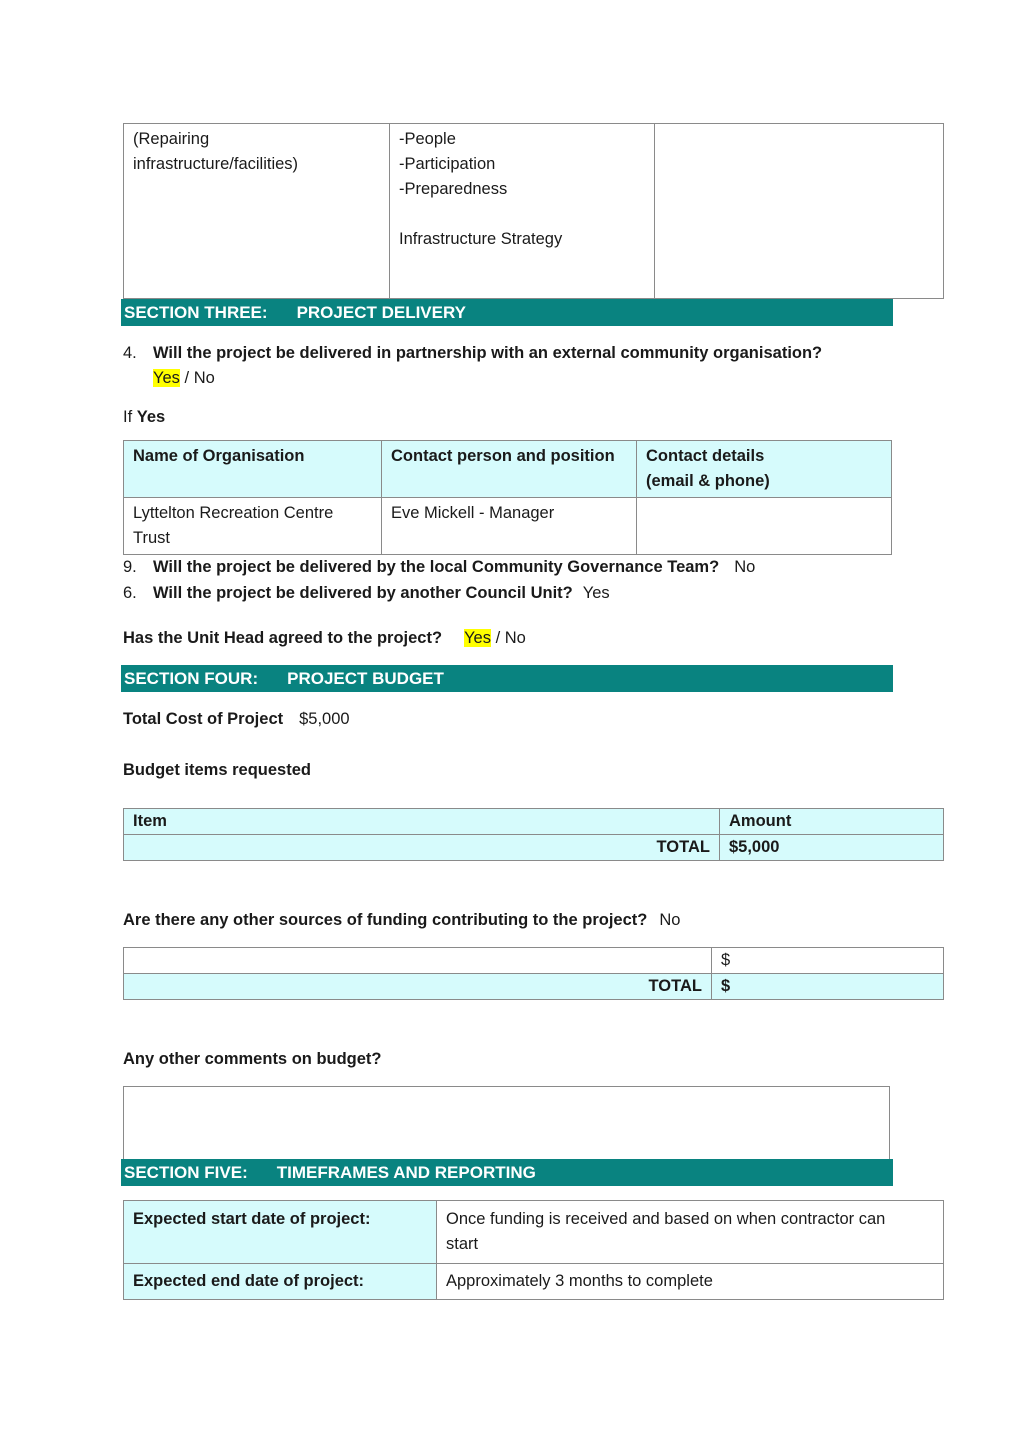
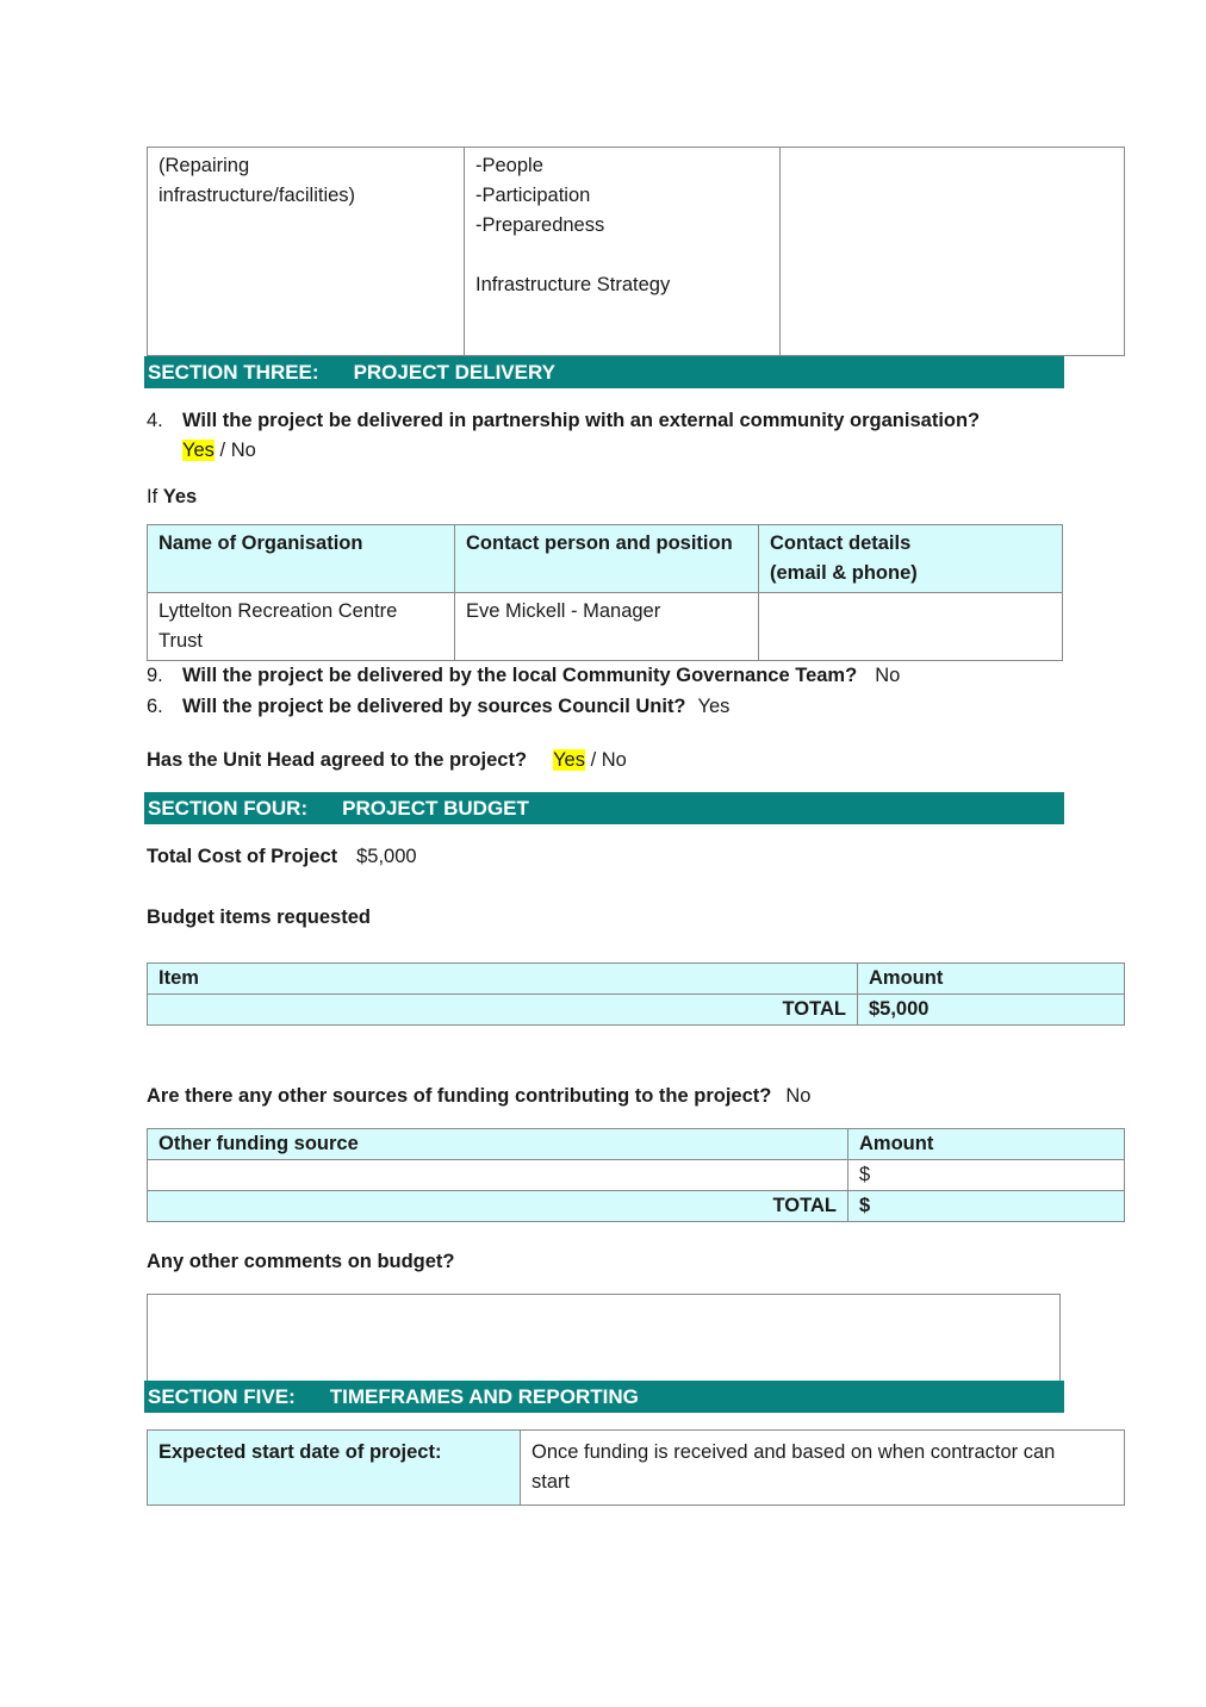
  (Repairing infrastructure/facilities)	-People -Participation -Preparedness Infrastructure Strategy
  SECTION THREE: PROJECT DELIVERY
  4. Will the project be delivered in partnership with an external community organisation?
  Yes / No
  If Yes
  Name of Organisation	Contact person and position	Contact details (email & phone)
  Lyttelton Recreation Centre Trust	Eve Mickell - Manager
  9. Will the project be delivered by the local Community Governance Team? No
- 6. Will the project be delivered by another Council Unit? Yes
+ 6. Will the project be delivered by sources Council Unit? Yes
  Has the Unit Head agreed to the project? Yes / No
  SECTION FOUR: PROJECT BUDGET
  Total Cost of Project $5,000
  Budget items requested
  Item	Amount
  TOTAL	$5,000
  Are there any other sources of funding contributing to the project? No
+ Other funding source	Amount
  	$
  TOTAL	$
  Any other comments on budget?
  SECTION FIVE: TIMEFRAMES AND REPORTING
  Expected start date of project:	Once funding is received and based on when contractor can start
- Expected end date of project:	Approximately 3 months to complete
